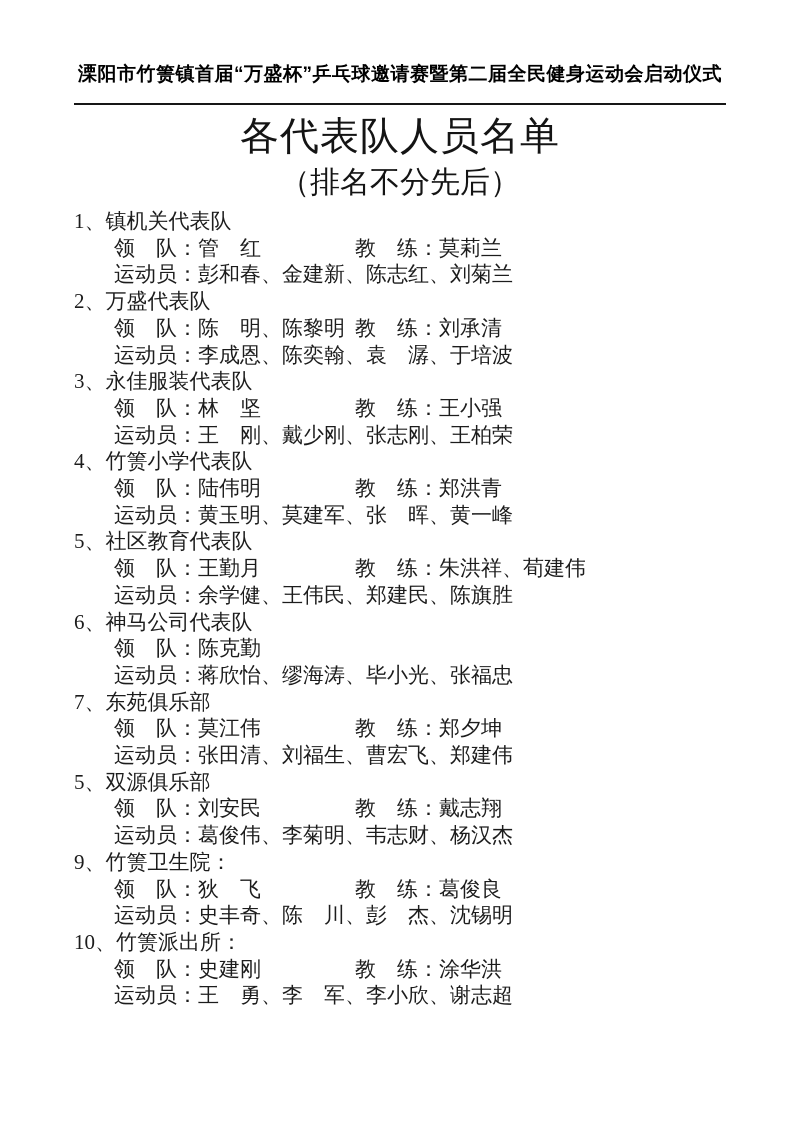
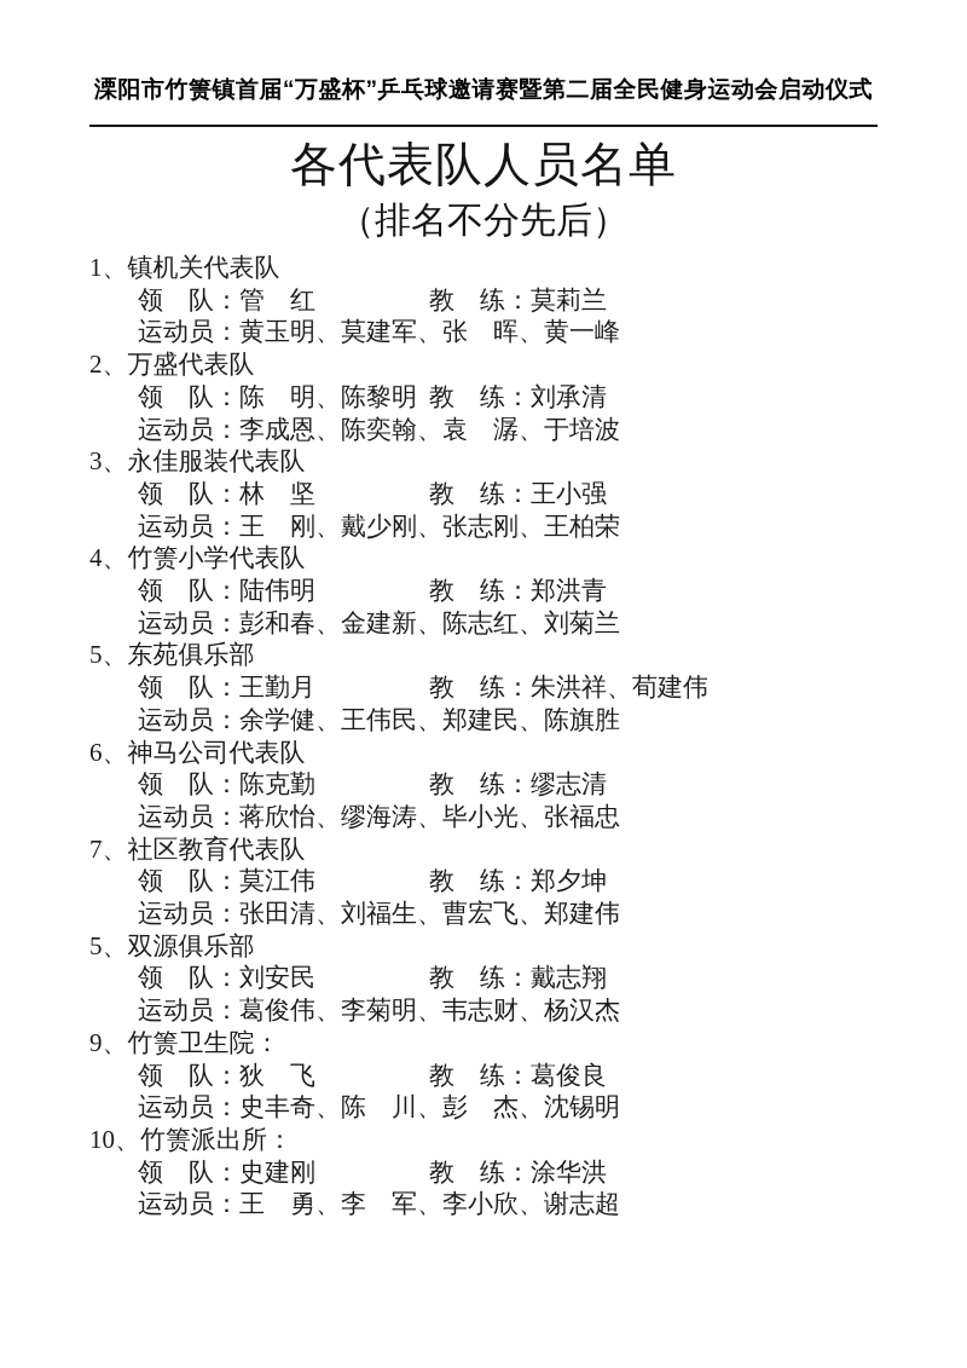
  溧阳市竹箦镇首届“万盛杯”乒乓球邀请赛暨第二届全民健身运动会启动仪式
  各代表队人员名单
  （排名不分先后）
  1、镇机关代表队
  领 队：管 红
  教 练：莫莉兰
- 运动员：彭和春、金建新、陈志红、刘菊兰
+ 运动员：黄玉明、莫建军、张 晖、黄一峰
  2、万盛代表队
  领 队：陈 明、陈黎明
  教 练：刘承清
  运动员：李成恩、陈奕翰、袁 潺、于培波
  3、永佳服装代表队
  领 队：林 坚
  教 练：王小强
  运动员：王 刚、戴少刚、张志刚、王柏荣
  4、竹箦小学代表队
  领 队：陆伟明
  教 练：郑洪青
- 运动员：黄玉明、莫建军、张 晖、黄一峰
+ 运动员：彭和春、金建新、陈志红、刘菊兰
- 5、社区教育代表队
+ 5、东苑俱乐部
  领 队：王勤月
  教 练：朱洪祥、荀建伟
  运动员：余学健、王伟民、郑建民、陈旗胜
  6、神马公司代表队
  领 队：陈克勤
+ 教 练：缪志清
  运动员：蒋欣怡、缪海涛、毕小光、张福忠
- 7、东苑俱乐部
+ 7、社区教育代表队
  领 队：莫江伟
  教 练：郑夕坤
  运动员：张田清、刘福生、曹宏飞、郑建伟
  5、双源俱乐部
  领 队：刘安民
  教 练：戴志翔
  运动员：葛俊伟、李菊明、韦志财、杨汉杰
  9、竹箦卫生院：
  领 队：狄 飞
  教 练：葛俊良
  运动员：史丰奇、陈 川、彭 杰、沈锡明
  10、竹箦派出所：
  领 队：史建刚
  教 练：涂华洪
  运动员：王 勇、李 军、李小欣、谢志超
